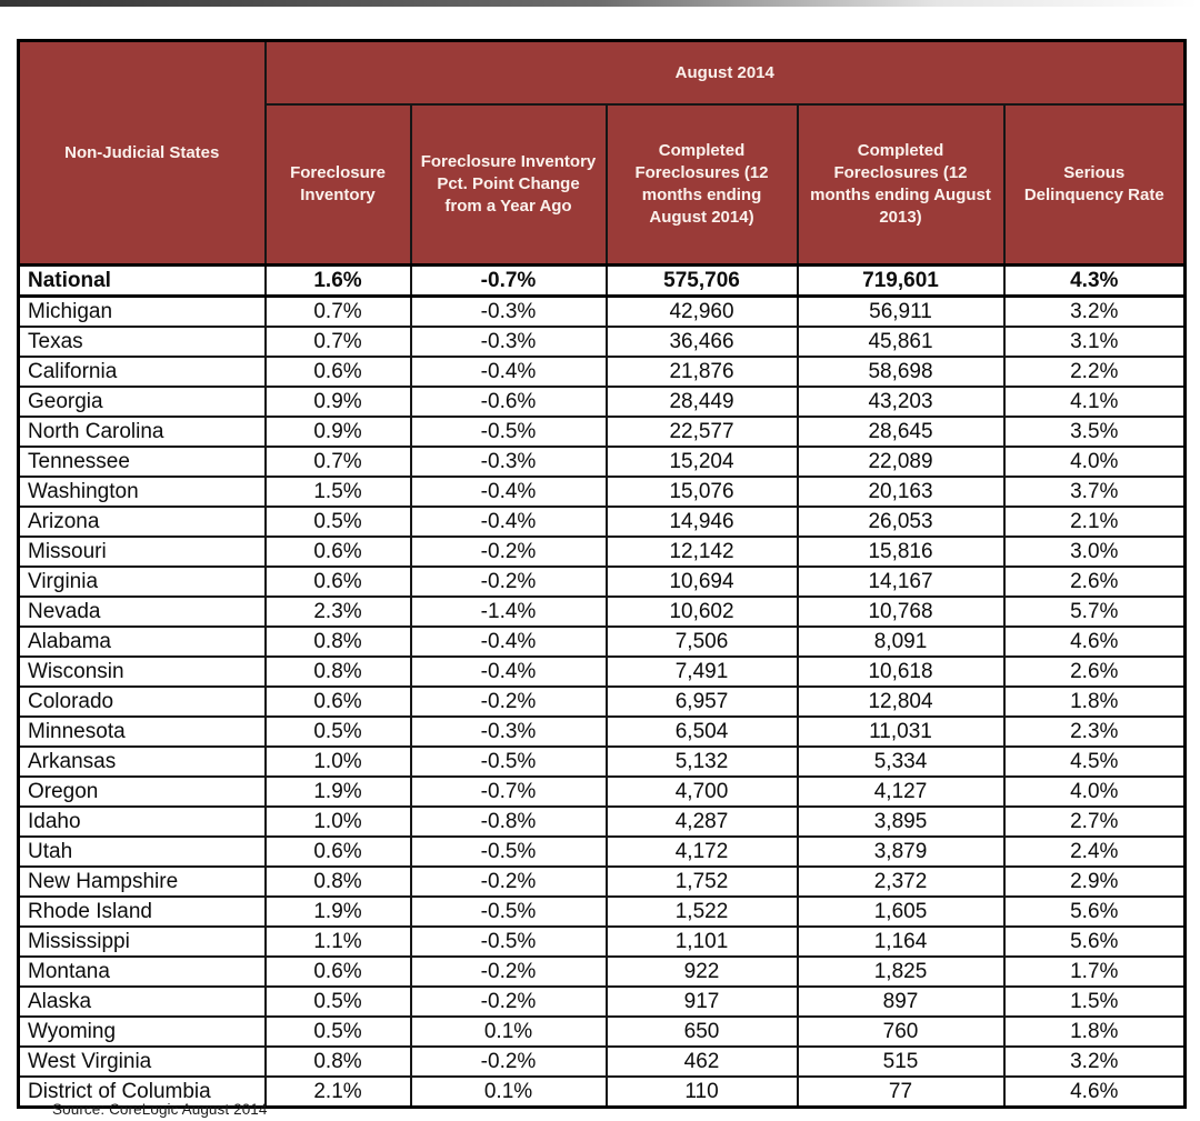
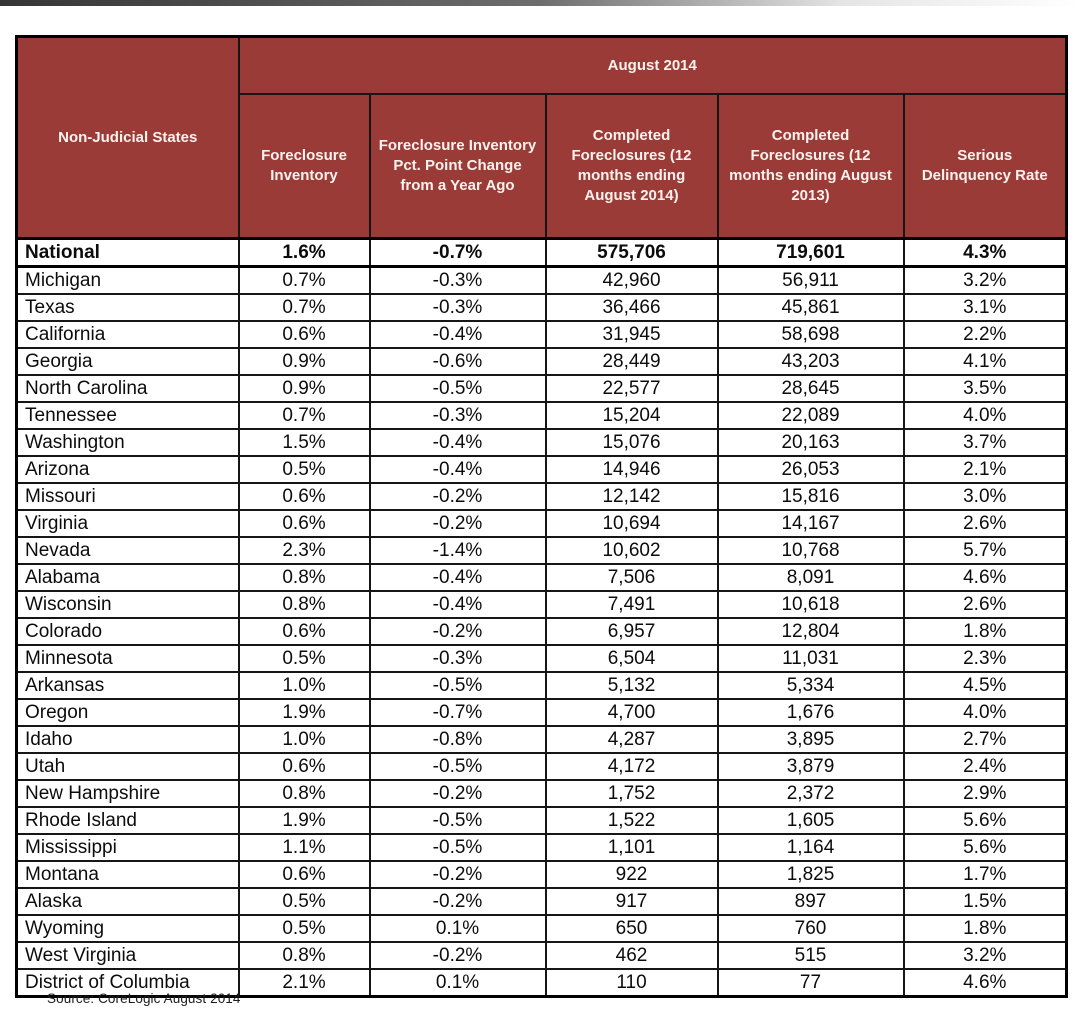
  Non-Judicial States	August 2014
  Foreclosure Inventory	Foreclosure Inventory Pct. Point Change from a Year Ago	Completed Foreclosures (12 months ending August 2014)	Completed Foreclosures (12 months ending August 2013)	Serious Delinquency Rate
  National	1.6%	-0.7%	575,706	719,601	4.3%
  Michigan	0.7%	-0.3%	42,960	56,911	3.2%
  Texas	0.7%	-0.3%	36,466	45,861	3.1%
- California	0.6%	-0.4%	21,876	58,698	2.2%
+ California	0.6%	-0.4%	31,945	58,698	2.2%
  Georgia	0.9%	-0.6%	28,449	43,203	4.1%
  North Carolina	0.9%	-0.5%	22,577	28,645	3.5%
  Tennessee	0.7%	-0.3%	15,204	22,089	4.0%
  Washington	1.5%	-0.4%	15,076	20,163	3.7%
  Arizona	0.5%	-0.4%	14,946	26,053	2.1%
  Missouri	0.6%	-0.2%	12,142	15,816	3.0%
  Virginia	0.6%	-0.2%	10,694	14,167	2.6%
  Nevada	2.3%	-1.4%	10,602	10,768	5.7%
  Alabama	0.8%	-0.4%	7,506	8,091	4.6%
  Wisconsin	0.8%	-0.4%	7,491	10,618	2.6%
  Colorado	0.6%	-0.2%	6,957	12,804	1.8%
  Minnesota	0.5%	-0.3%	6,504	11,031	2.3%
  Arkansas	1.0%	-0.5%	5,132	5,334	4.5%
- Oregon	1.9%	-0.7%	4,700	4,127	4.0%
+ Oregon	1.9%	-0.7%	4,700	1,676	4.0%
  Idaho	1.0%	-0.8%	4,287	3,895	2.7%
  Utah	0.6%	-0.5%	4,172	3,879	2.4%
  New Hampshire	0.8%	-0.2%	1,752	2,372	2.9%
  Rhode Island	1.9%	-0.5%	1,522	1,605	5.6%
  Mississippi	1.1%	-0.5%	1,101	1,164	5.6%
  Montana	0.6%	-0.2%	922	1,825	1.7%
  Alaska	0.5%	-0.2%	917	897	1.5%
  Wyoming	0.5%	0.1%	650	760	1.8%
  West Virginia	0.8%	-0.2%	462	515	3.2%
  District of Columbia	2.1%	0.1%	110	77	4.6%
  Source: CoreLogic August 2014
